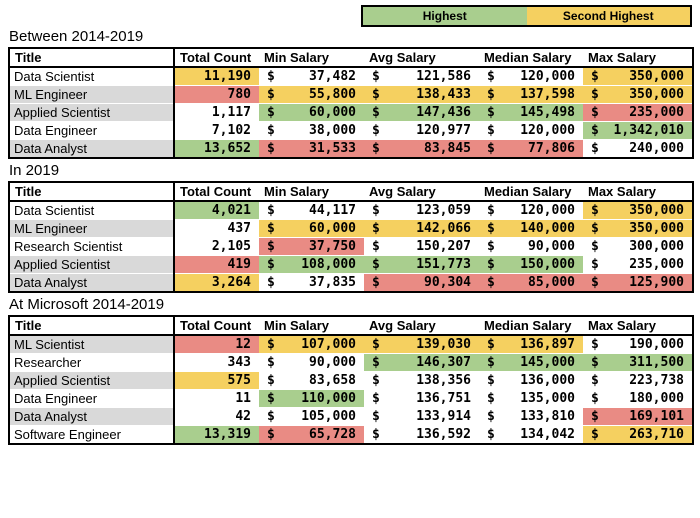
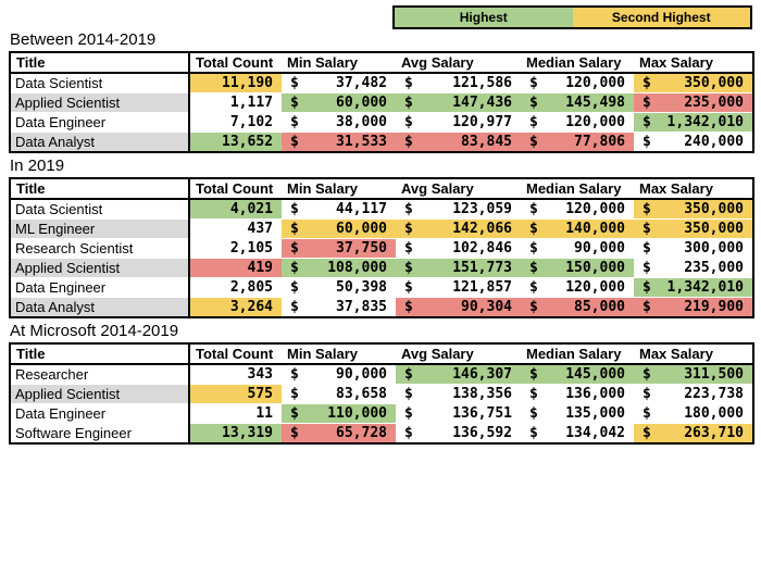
  Highest
  Second Highest
  Between 2014-2019
  Title	Total Count	Min Salary	Avg Salary	Median Salary	Max Salary
  Data Scientist	11,190	$ 37,482	$ 121,586	$ 120,000	$ 350,000
- ML Engineer	780	$ 55,800	$ 138,433	$ 137,598	$ 350,000
  Applied Scientist	1,117	$ 60,000	$ 147,436	$ 145,498	$ 235,000
  Data Engineer	7,102	$ 38,000	$ 120,977	$ 120,000	$ 1,342,010
  Data Analyst	13,652	$ 31,533	$ 83,845	$ 77,806	$ 240,000
  In 2019
  Title	Total Count	Min Salary	Avg Salary	Median Salary	Max Salary
  Data Scientist	4,021	$ 44,117	$ 123,059	$ 120,000	$ 350,000
  ML Engineer	437	$ 60,000	$ 142,066	$ 140,000	$ 350,000
- Research Scientist	2,105	$ 37,750	$ 150,207	$ 90,000	$ 300,000
+ Research Scientist	2,105	$ 37,750	$ 102,846	$ 90,000	$ 300,000
  Applied Scientist	419	$ 108,000	$ 151,773	$ 150,000	$ 235,000
+ Data Engineer	2,805	$ 50,398	$ 121,857	$ 120,000	$ 1,342,010
- Data Analyst	3,264	$ 37,835	$ 90,304	$ 85,000	$ 125,900
+ Data Analyst	3,264	$ 37,835	$ 90,304	$ 85,000	$ 219,900
  At Microsoft 2014-2019
  Title	Total Count	Min Salary	Avg Salary	Median Salary	Max Salary
- ML Scientist	12	$ 107,000	$ 139,030	$ 136,897	$ 190,000
  Researcher	343	$ 90,000	$ 146,307	$ 145,000	$ 311,500
  Applied Scientist	575	$ 83,658	$ 138,356	$ 136,000	$ 223,738
  Data Engineer	11	$ 110,000	$ 136,751	$ 135,000	$ 180,000
- Data Analyst	42	$ 105,000	$ 133,914	$ 133,810	$ 169,101
  Software Engineer	13,319	$ 65,728	$ 136,592	$ 134,042	$ 263,710
